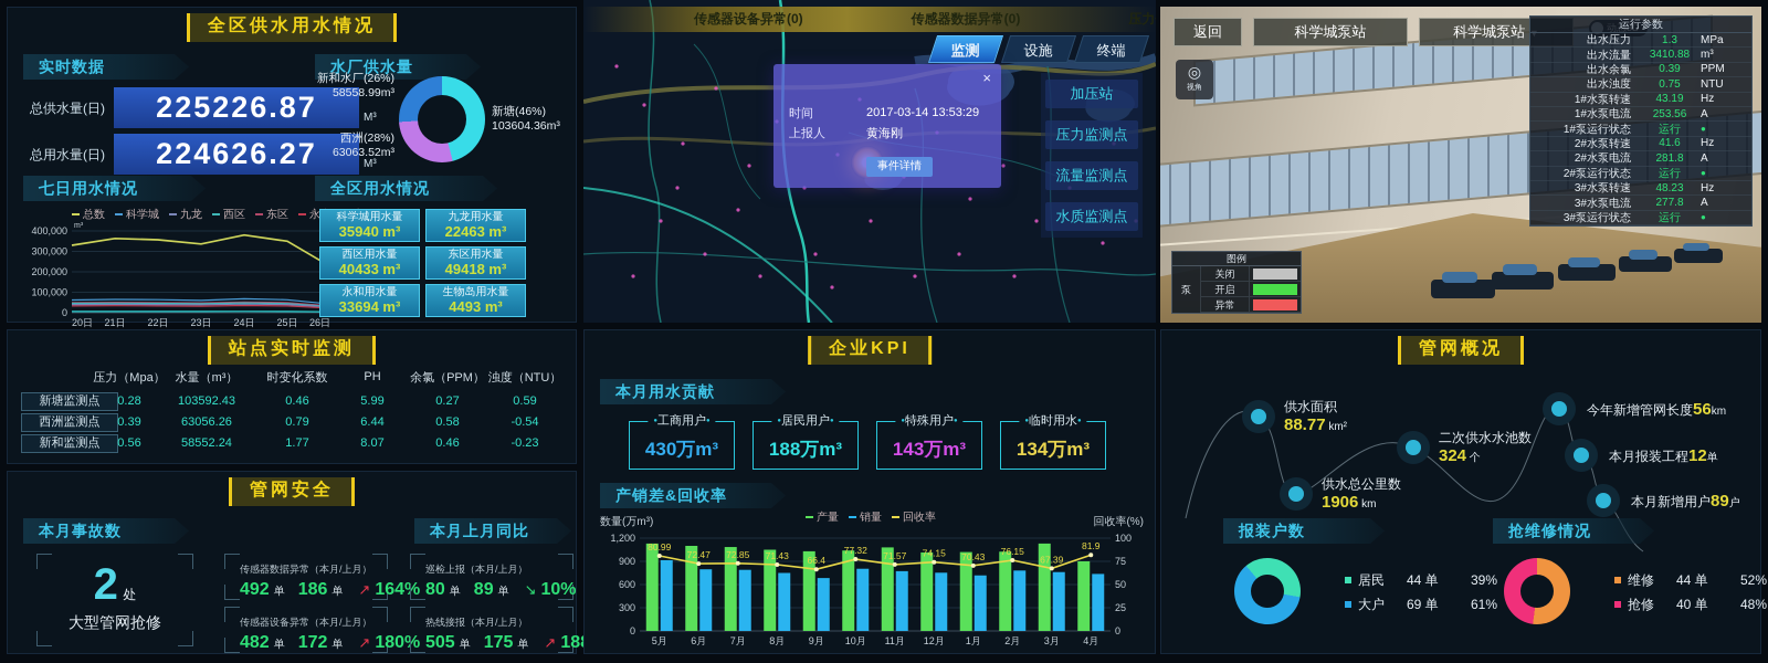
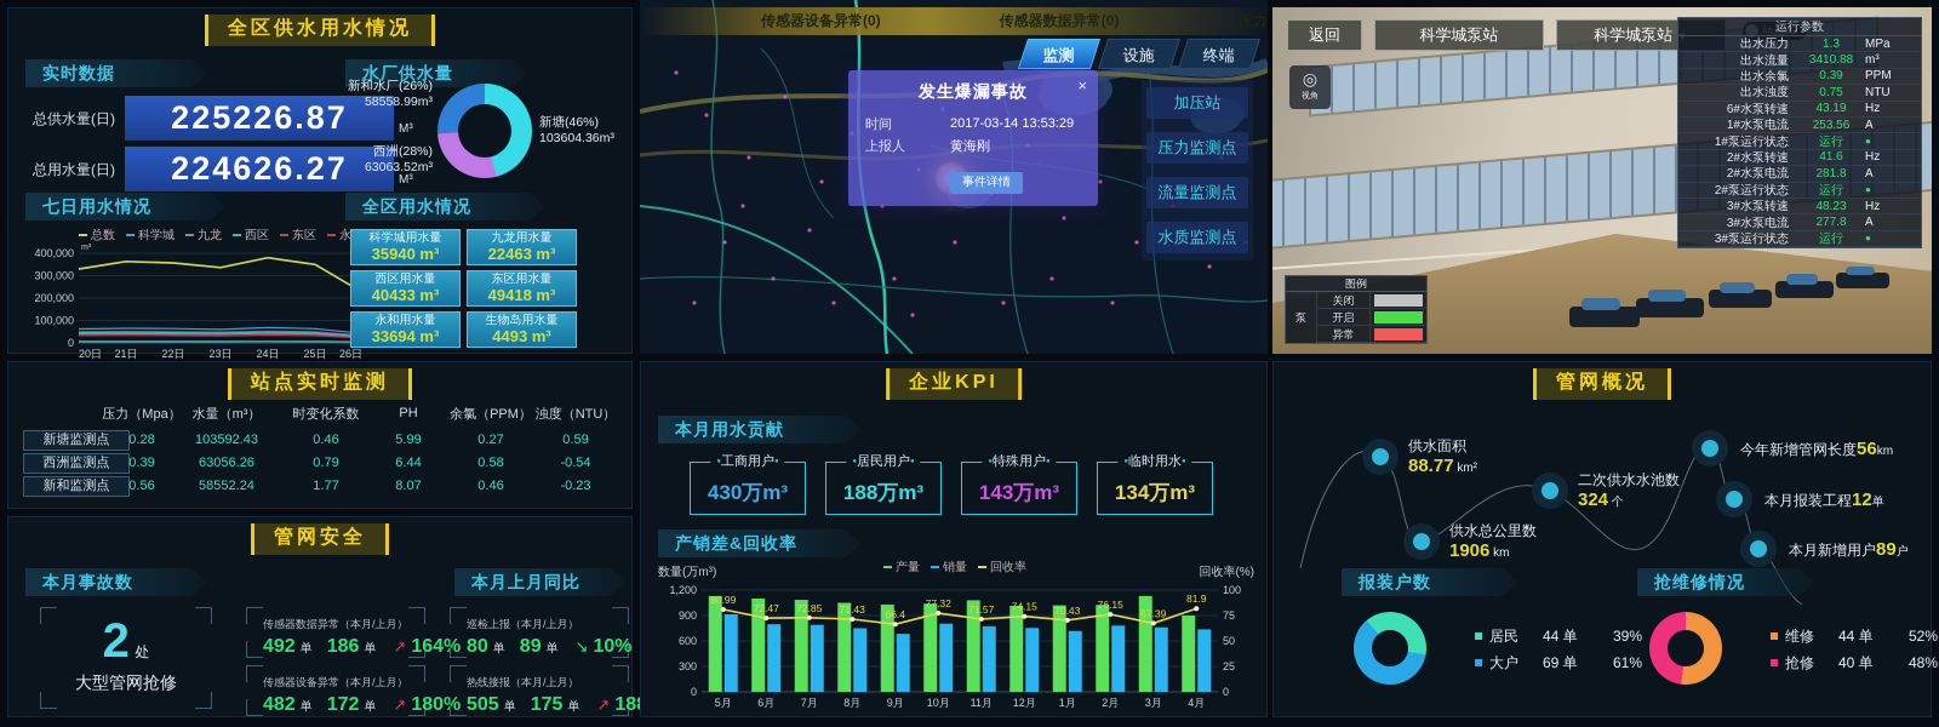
  全区供水用水情况
  实时数据
  总供水量(日)
  225226.87
  M³
  总用水量(日)
  224626.27
  M³
  七日用水情况
  总数
  科学城
  九龙
  西区
  东区
  0
  100,000
  200,000
  300,000
  400,000
  20日
  21日
  22日
  23日
  24日
  25日
  26日
  水厂供水量
  新和水厂(26%)
  58558.99m³
  新塘(46%)
  103604.36m³
  西洲(28%)
  63063.52m³
  全区用水情况
  科学城用水量
  35940 m³
  九龙用水量
  22463 m³
  西区用水量
  40433 m³
  东区用水量
  49418 m³
  永和用水量
  33694 m³
  生物岛用水量
  4493 m³
  站点实时监测
  压力（Mpa）
  水量（m³）
  时变化系数
  PH
  余氯（PPM）
  浊度（NTU）
  新塘监测点
  0.28
  103592.43
  0.46
  5.99
  0.27
  0.59
  西洲监测点
  0.39
  63056.26
  0.79
  6.44
  0.58
  -0.54
  新和监测点
  0.56
  58552.24
  1.77
  8.07
  0.46
  -0.23
  管网安全
  本月事故数
  2 处
  大型管网抢修
  本月上月同比
  传感器数据异常（本月/上月）
  492
  单
  186
  单
  ↗
  164%
  传感器设备异常（本月/上月）
  482
  单
  172
  单
  ↗
  180%
  巡检上报（本月/上月）
  80
  单
  89
  单
  ↘
  10%
  热线接报（本月/上月）
  505
  单
  175
  单
  ↗
  传感器设备异常(0)
  传感器数据异常(0)
  加压站
  压力监测点
  流量监测点
  水质监测点
+ 发生爆漏事故
  ×
  时间
  2017-03-14 13:53:29
  上报人
  黄海刚
  事件详情
  企业KPI
  本月用水贡献
  工商用户
  430万m³
  居民用户
  188万m³
  特殊用户
  143万m³
  临时用水
  134万m³
  产销差&回收率
  产量
  销量
  回收率
  数量(万m³)
  回收率(%)
  0
  0
  300
  25
  600
  50
  900
  75
  1,200
  100
  5月
  6月
  7月
  8月
  9月
  10月
  11月
  12月
  1月
  2月
  3月
  4月
  80.99
  72.47
  72.85
  71.43
  66.4
  77.32
  71.57
  74.15
  70.43
  76.15
  67.39
  81.9
  返回
  科学城泵站
  科学城泵站 ▼
  动态3D
  ◎
  运行参数
  出水压力
  1.3
  MPa
  出水流量
  3410.88
  m³
  出水余氯
  0.39
  PPM
  出水浊度
  0.75
  NTU
- 1#水泵转速
+ 6#水泵转速
  43.19
  Hz
  1#水泵电流
  253.56
  A
  1#泵运行状态
  运行
  ●
  2#水泵转速
  41.6
  Hz
  2#水泵电流
  281.8
  A
  2#泵运行状态
  运行
  ●
  3#水泵转速
  48.23
  Hz
  3#水泵电流
  277.8
  A
  3#泵运行状态
  运行
  ●
  图例
  泵
  关闭
  开启
  异常
  管网概况
  供水面积
  88.77 km²
  供水总公里数
  1906 km
  二次供水水池数
  324 个
  今年新增管网长度56km
  本月报装工程12单
  本月新增用户89户
  报装户数
  居民
  44 单
  39%
  大户
  69 单
  61%
  抢维修情况
  维修
  44 单
  52%
  抢修
  40 单
  48%
